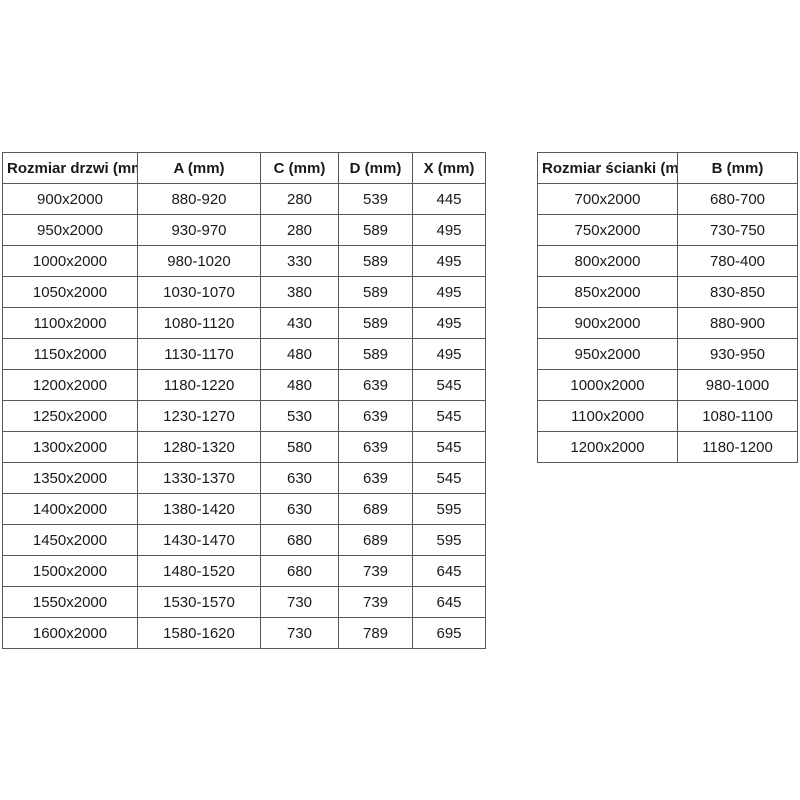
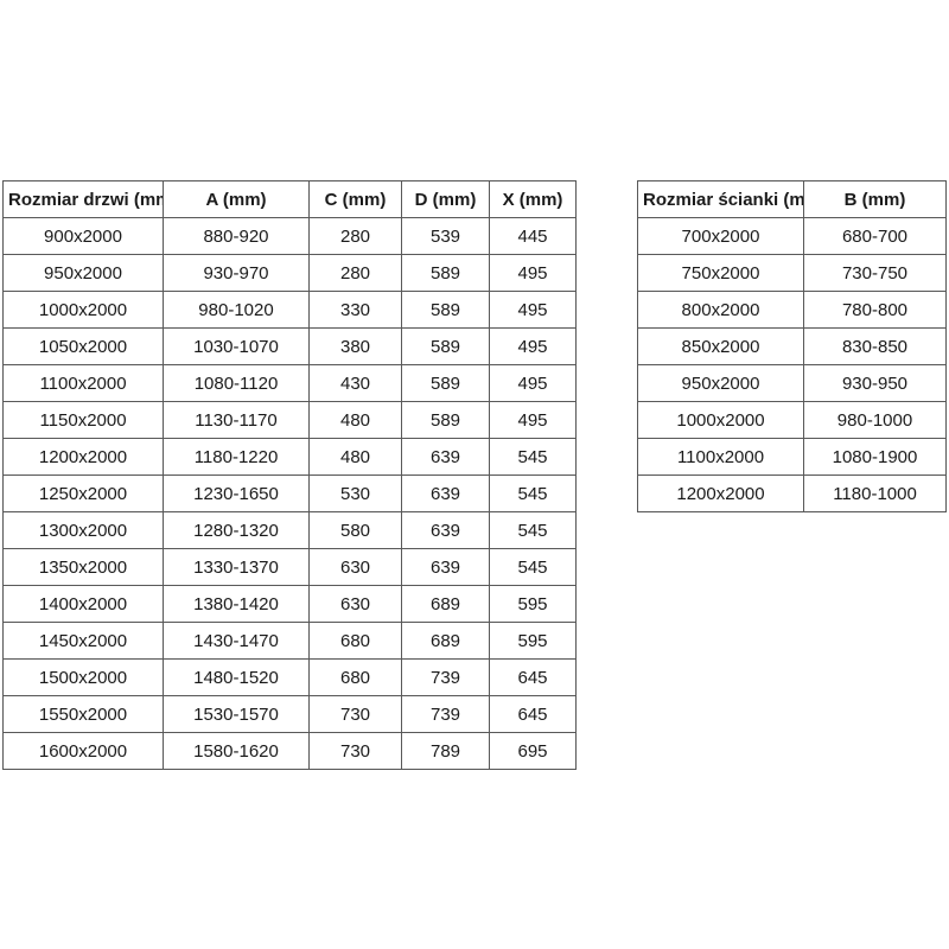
  Rozmiar drzwi (m	A (mm)	C (mm)	D (mm)	X (mm)
  900x2000	880-920	280	539	445
  950x2000	930-970	280	589	495
  1000x2000	980-1020	330	589	495
  1050x2000	1030-1070	380	589	495
  1100x2000	1080-1120	430	589	495
  1150x2000	1130-1170	480	589	495
  1200x2000	1180-1220	480	639	545
- 1250x2000	1230-1270	530	639	545
+ 1250x2000	1230-1650	530	639	545
  1300x2000	1280-1320	580	639	545
  1350x2000	1330-1370	630	639	545
  1400x2000	1380-1420	630	689	595
  1450x2000	1430-1470	680	689	595
  1500x2000	1480-1520	680	739	645
  1550x2000	1530-1570	730	739	645
  1600x2000	1580-1620	730	789	695
  Rozmiar ścianki (m	B (mm)
  700x2000	680-700
  750x2000	730-750
- 800x2000	780-400
+ 800x2000	780-800
  850x2000	830-850
- 900x2000	880-900
  950x2000	930-950
  1000x2000	980-1000
- 1100x2000	1080-1100
+ 1100x2000	1080-1900
- 1200x2000	1180-1200
+ 1200x2000	1180-1000
